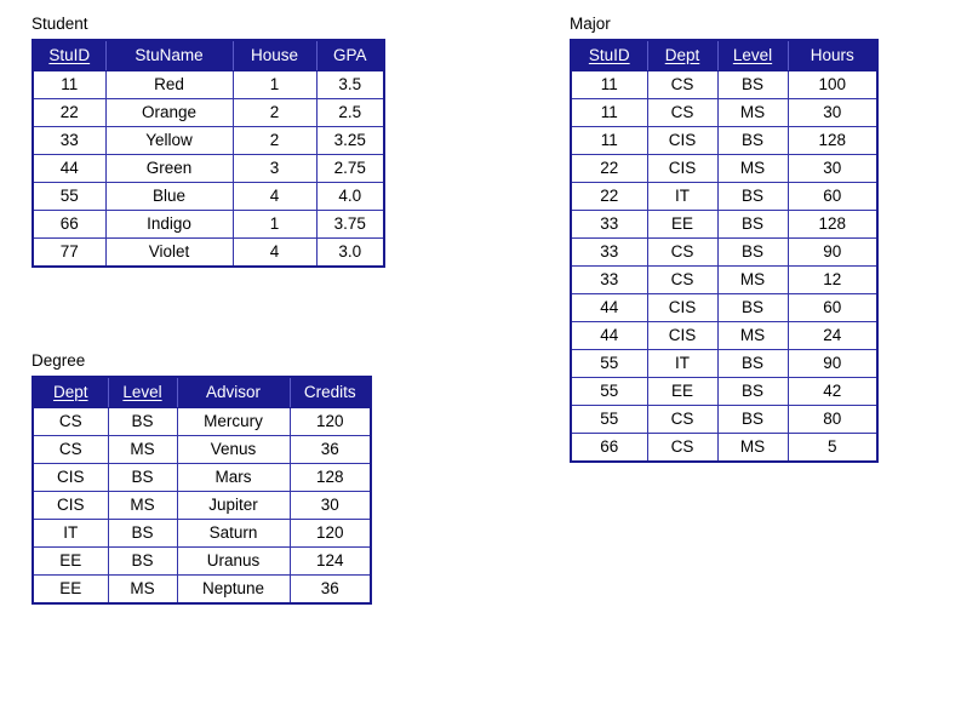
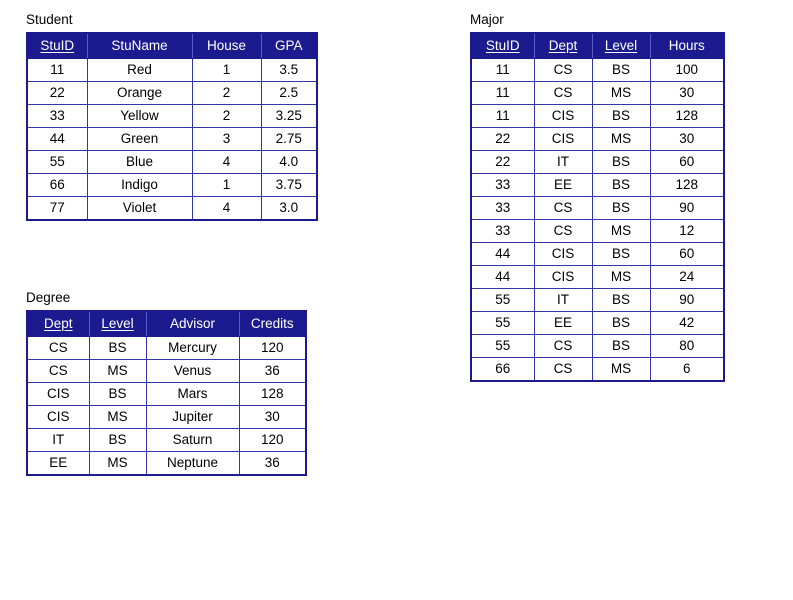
  Student
  StuID	StuName	House	GPA
  11	Red	1	3.5
  22	Orange	2	2.5
  33	Yellow	2	3.25
  44	Green	3	2.75
  55	Blue	4	4.0
  66	Indigo	1	3.75
  77	Violet	4	3.0
  Degree
  Dept	Level	Advisor	Credits
  CS	BS	Mercury	120
  CS	MS	Venus	36
  CIS	BS	Mars	128
  CIS	MS	Jupiter	30
  IT	BS	Saturn	120
- EE	BS	Uranus	124
  EE	MS	Neptune	36
  Major
  StuID	Dept	Level	Hours
  11	CS	BS	100
  11	CS	MS	30
  11	CIS	BS	128
  22	CIS	MS	30
  22	IT	BS	60
  33	EE	BS	128
  33	CS	BS	90
  33	CS	MS	12
  44	CIS	BS	60
  44	CIS	MS	24
  55	IT	BS	90
  55	EE	BS	42
  55	CS	BS	80
- 66	CS	MS	5
+ 66	CS	MS	6
